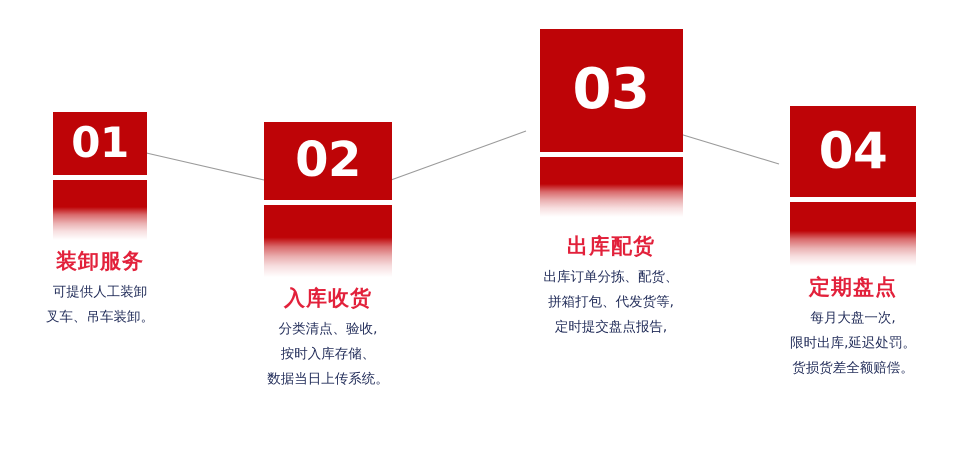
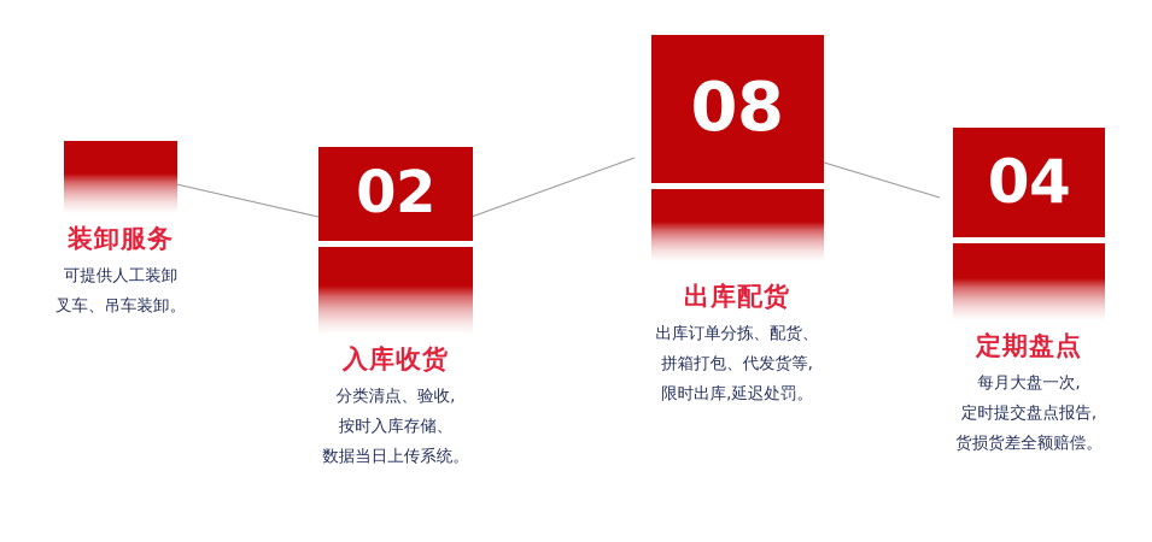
- 01
  装卸服务
  可提供人工装卸
  叉车、吊车装卸。
  02
  入库收货
  分类清点、验收,
  按时入库存储、
  数据当日上传系统。
- 03
+ 08
  出库配货
  出库订单分拣、配货、
  拼箱打包、代发货等,
- 定时提交盘点报告,
+ 限时出库,延迟处罚。
  04
  定期盘点
  每月大盘一次,
- 限时出库,延迟处罚。
+ 定时提交盘点报告,
  货损货差全额赔偿。
